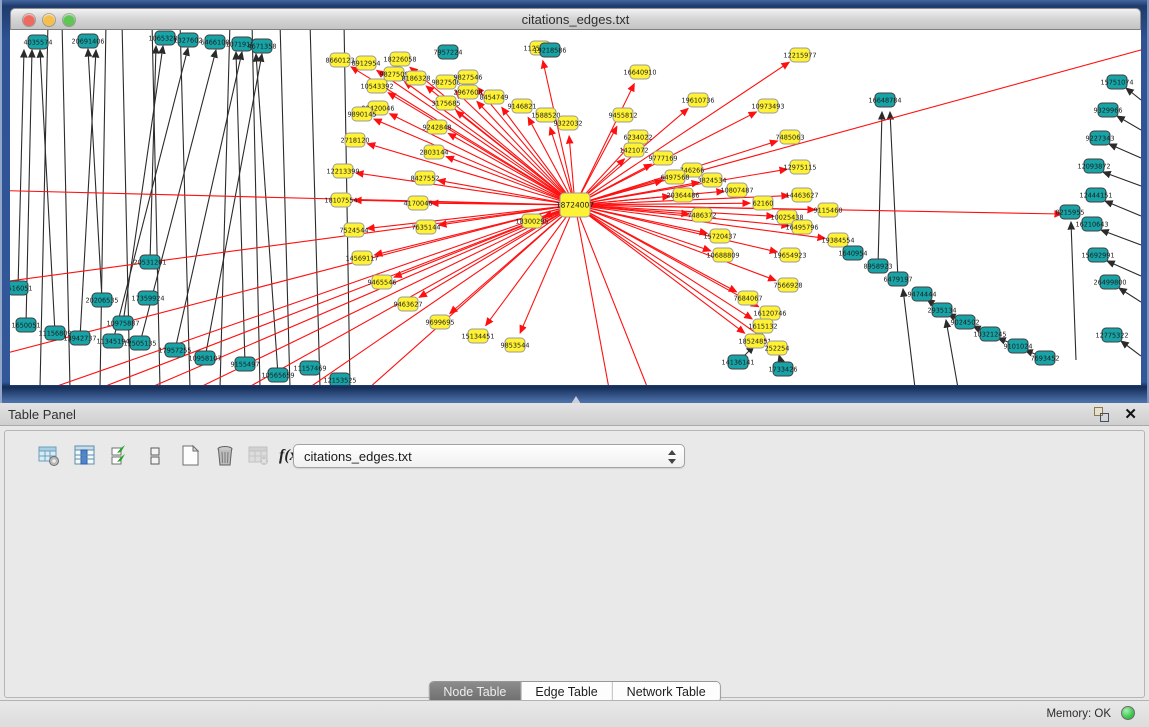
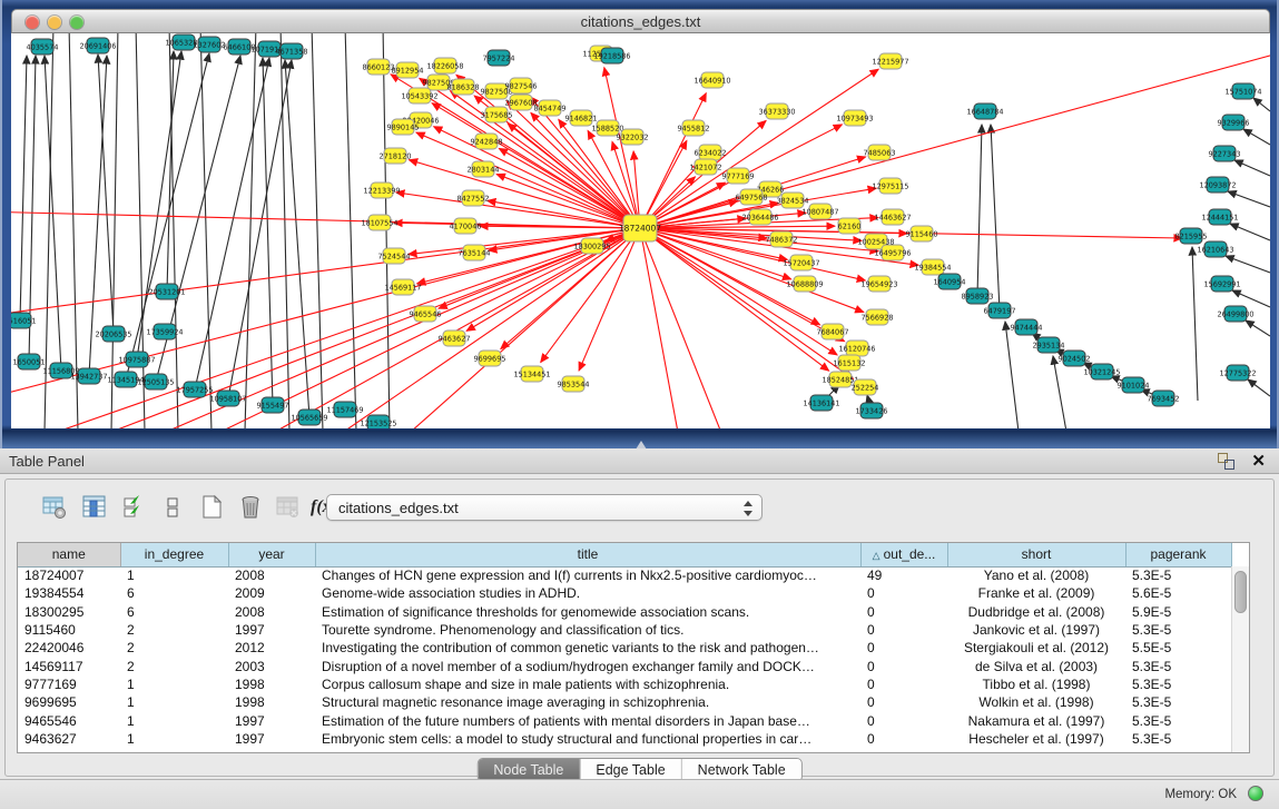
  citations_edges.txt
  18724007
  18300295
  8660123
  8912954
  18226058
  982750
  10543392
  8186328
  982750
  9827546
  2967608
  3175685
  8454749
  9146821
  1588520
  9322032
  420046
  9890145
  9242848
  2718120
  2803144
  12213399
  8427552
  18107554
  4170046
  7524544
  7635144
  14569117
  9465546
  9463627
  9699695
  15134451
  9853544
  7684067
  16120746
  1615132
  1852485
  252254
  7566928
  10688809
  19654923
  10973493
  7485063
  12975115
  9777169
  46266
  6497568
  3824534
  10807487
  62160
  14463627
  9115460
  10025438
  16495796
  7486372
  15720437
  20364486
  6234022
  1421072
  9455812
  16640910
- 19610736
+ 36373330
  12215977
  19384554
  4035574
  20691406
  1065328
  1327602
  6466100
  107191
  4671358
  7957224
  19218586
  20206535
  17359924
  10975887
  11156809
  13942737
  11345194
  12505135
  17957255
  10958107
  1650051
  516051
  20531201
  9155497
  10565659
  11157469
  12153525
  15751074
  9329966
  9227343
  12093872
  12444151
  8215955
  16210643
  15692991
  26499800
  12775322
  16648784
  1640954
  8958923
  6479197
  9474444
  2935134
  14136141
  1733426
  9024502
  10321245
  9101024
  7693452
  Table Panel
  ✕
  citations_edges.txt
+ name	in_degree	year	title	△ out_de...	short	pagerank
+ 18724007	1	2008	Changes of HCN gene expression and I(f) currents in Nkx2.5-positive cardiomyoc…	49	Yano et al. (2008)	5.3E-5
+ 19384554	6	2009	Genome-wide association studies in ADHD.	0	Franke et al. (2009)	5.6E-5
+ 18300295	6	2008	Estimation of significance thresholds for genomewide association scans.	0	Dudbridge et al. (2008)	5.9E-5
+ 9115460	2	1997	Tourette syndrome. Phenomenology and classification of tics.	0	Jankovic et al. (1997)	5.3E-5
+ 22420046	2	2012	Investigating the contribution of common genetic variants to the risk and pathogen…	0	Stergiakouli et al. (2012)	5.5E-5
+ 14569117	2	2003	Disruption of a novel member of a sodium/hydrogen exchanger family and DOCK…	0	de Silva et al. (2003)	5.3E-5
+ 9777169	1	1998	Corpus callosum shape and size in male patients with schizophrenia.	0	Tibbo et al. (1998)	5.3E-5
+ 9699695	1	1998	Structural magnetic resonance image averaging in schizophrenia.	0	Wolkin et al. (1998)	5.3E-5
+ 9465546	1	1997	Estimation of the future numbers of patients with mental disorders in Japan base…	0	Nakamura et al. (1997)	5.3E-5
+ 9463627	1	1997	Embryonic stem cells: a model to study structural and functional properties in car…	0	Hescheler et al. (1997)	5.3E-5
  Node Table
  Edge Table
  Network Table
  Memory: OK
